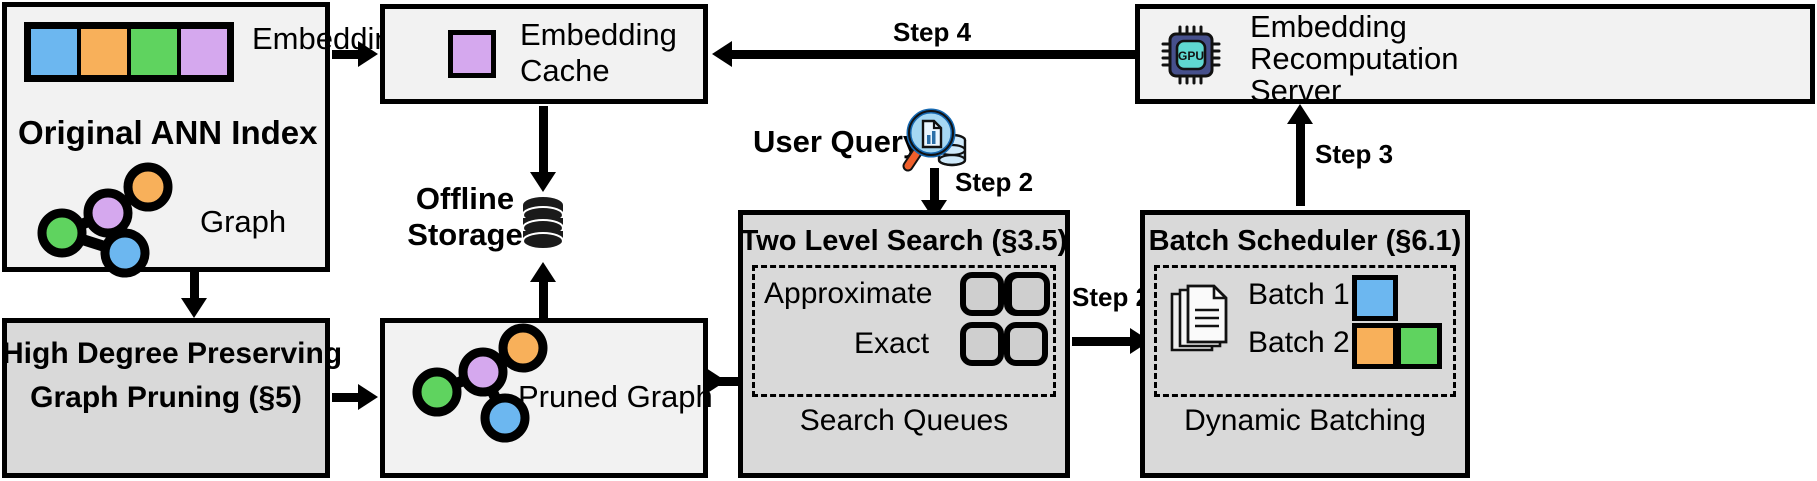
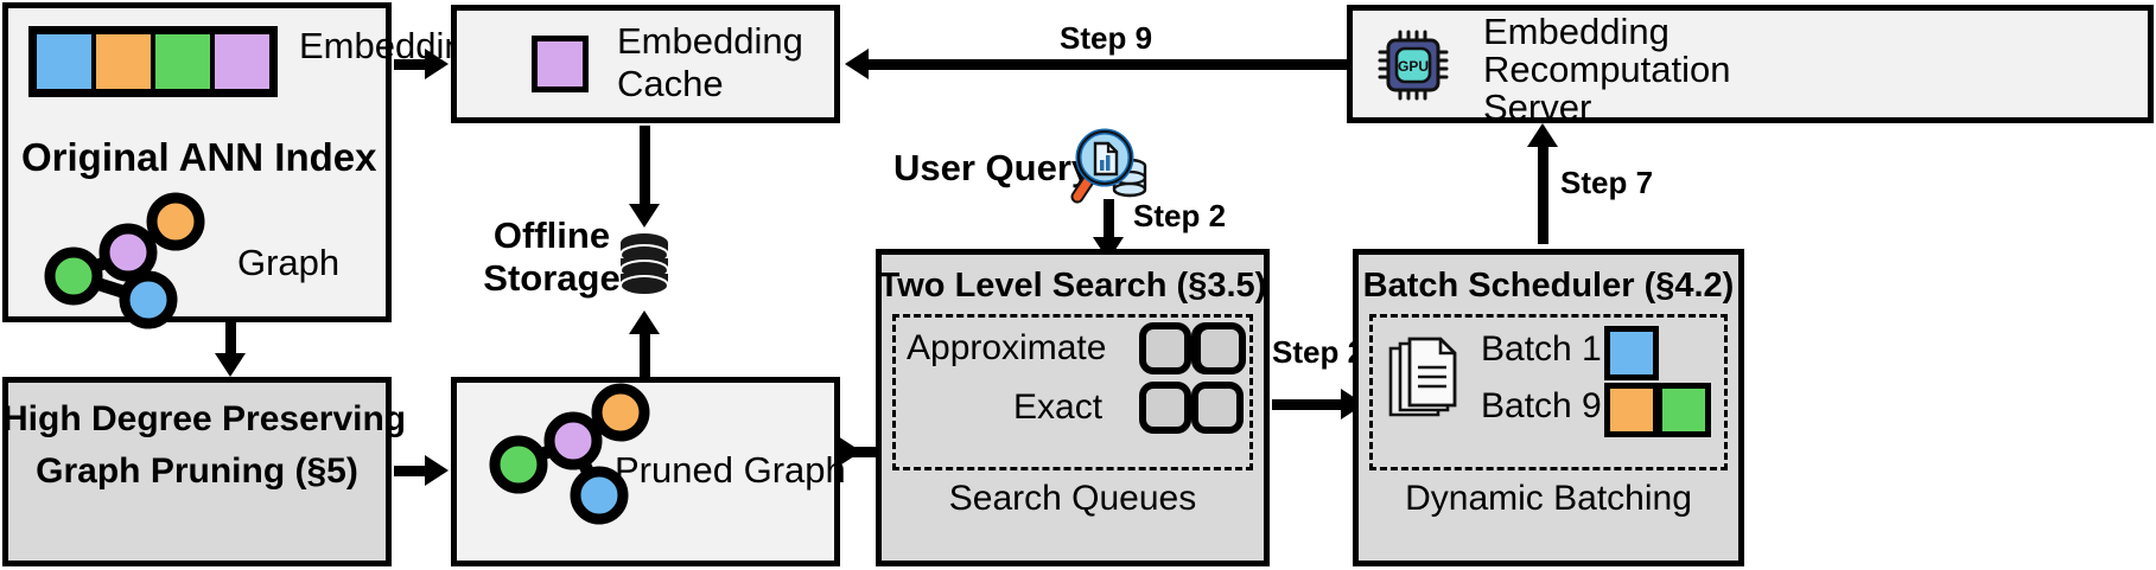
  Embeddi
  Original ANN Index
  Graph
  High Degree Preserving
  Graph Pruning (§5)
  Pruned Graph
  Embedding
  Cache
  Offline
  Storage
  User Quer
  Step 2
  Two Level Search (§3.5)
  Approximate
  Exact
  Search Queues
  Step
- Batch Scheduler (§6.1)
+ Batch Scheduler (§4.2)
  Batch 1
- Batch 2
+ Batch 9
  Dynamic Batching
- Step 3
+ Step 7
  GPU
  Embedding
  Recomputation
  Server
- Step 4
+ Step 9
